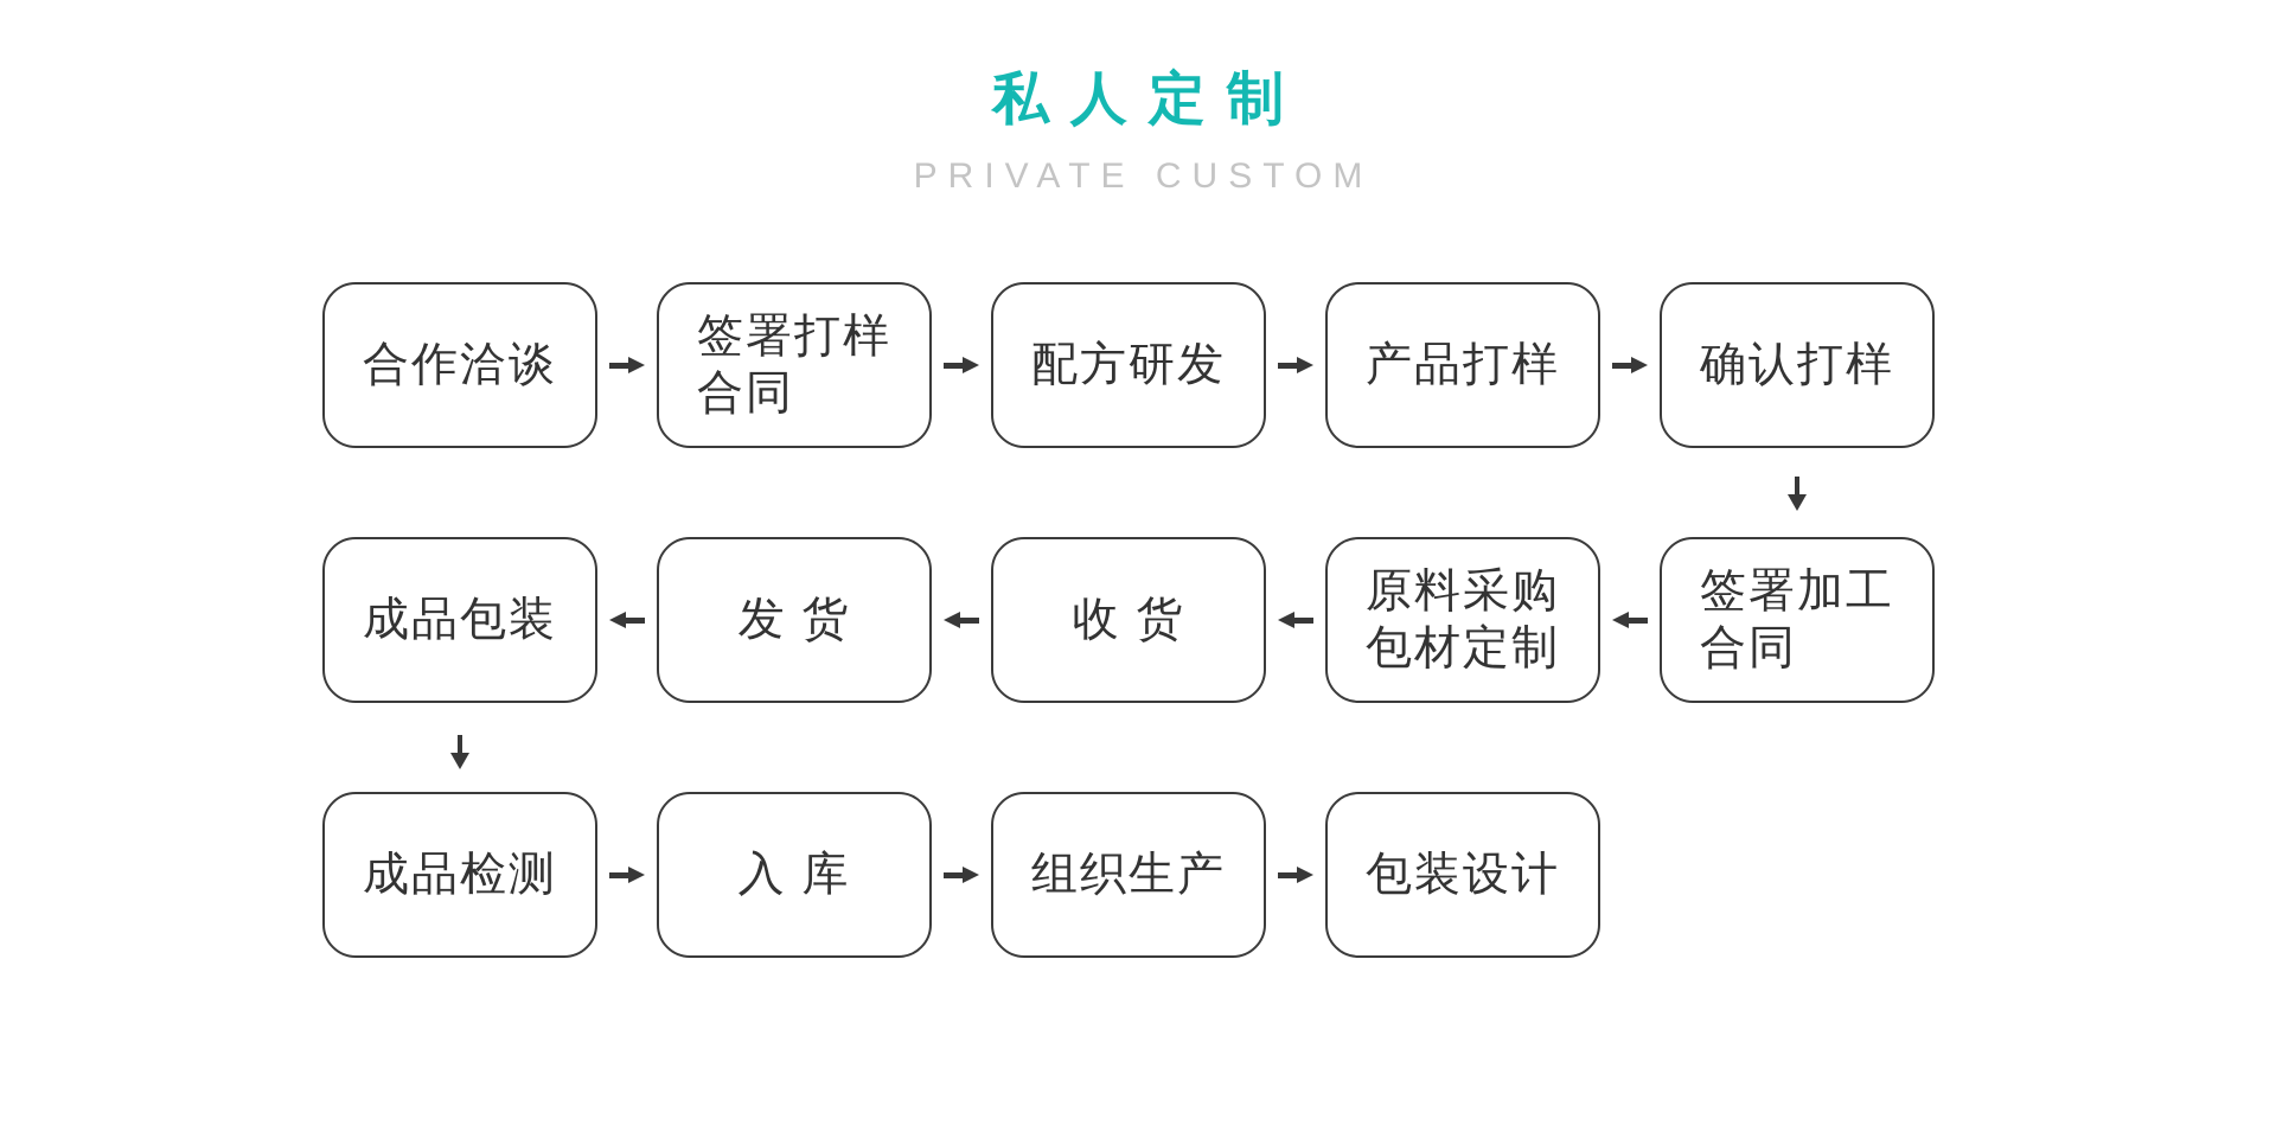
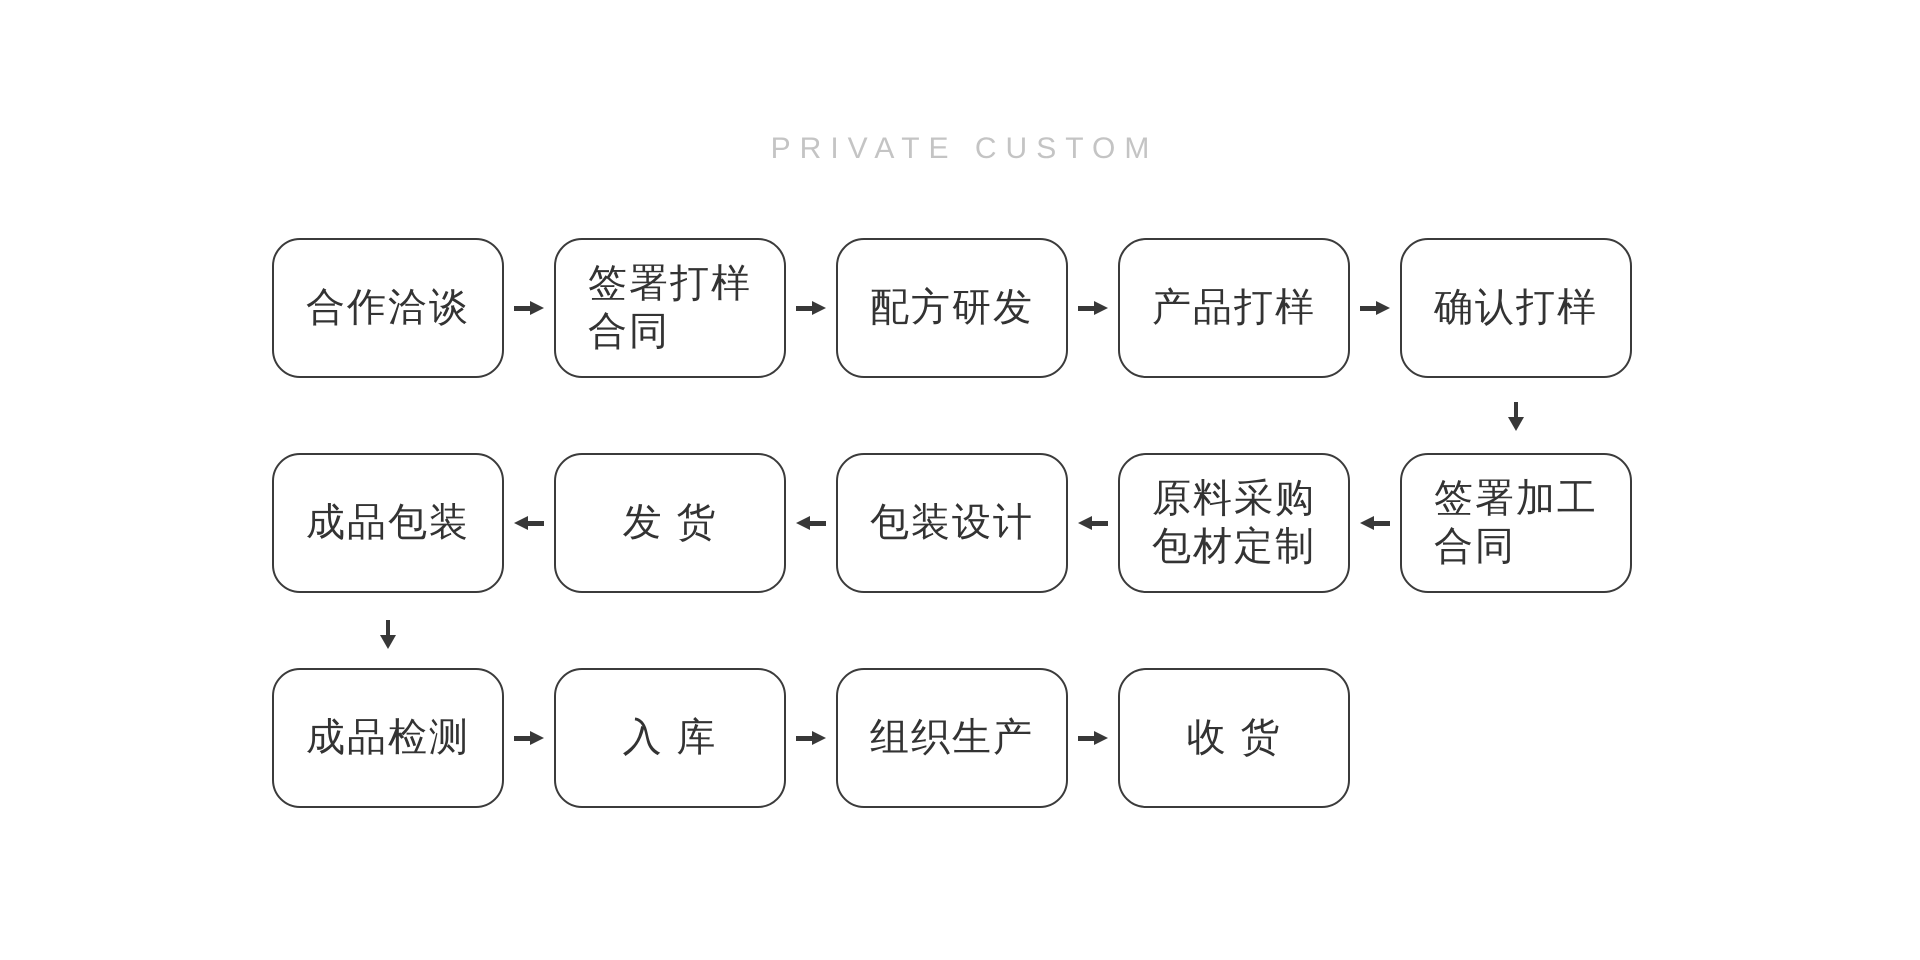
- 私人定制
  PRIVATE CUSTOM
  合作洽谈
  签署打样
  合同
  配方研发
  产品打样
  确认打样
  成品包装
  发 货
- 收 货
+ 包装设计
  原料采购
  包材定制
  签署加工
  合同
  成品检测
  入 库
  组织生产
- 包装设计
+ 收 货
